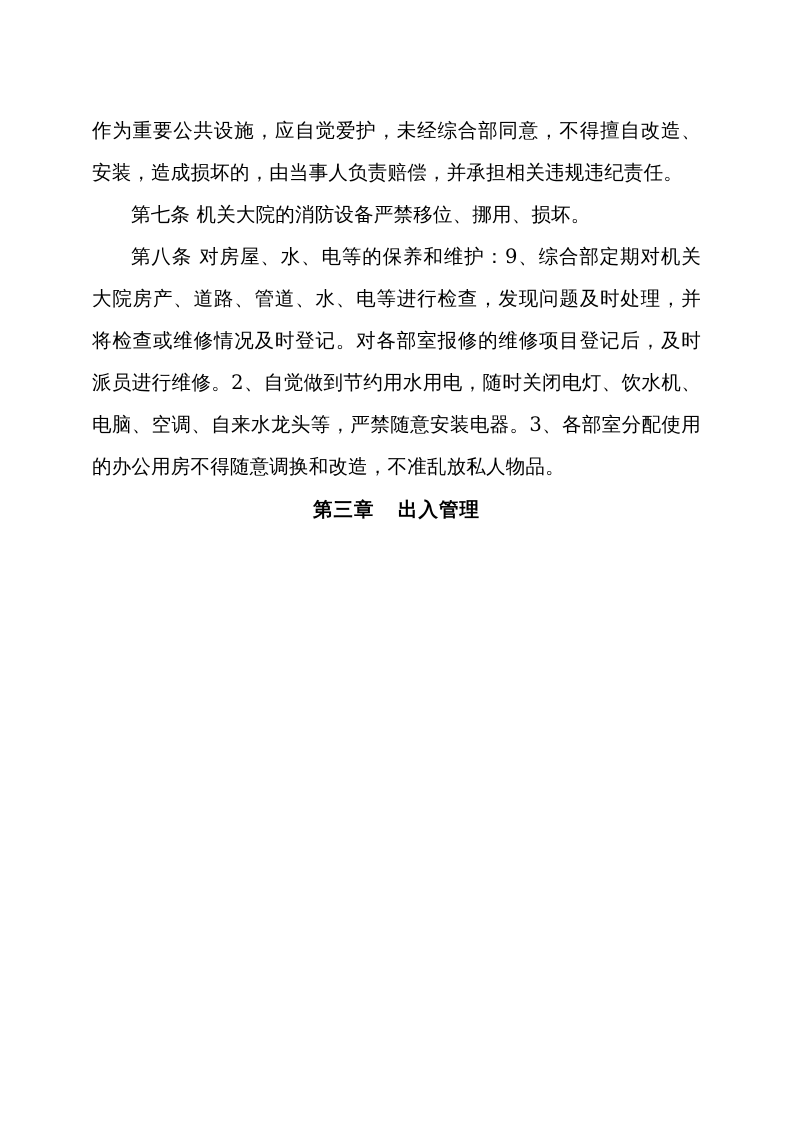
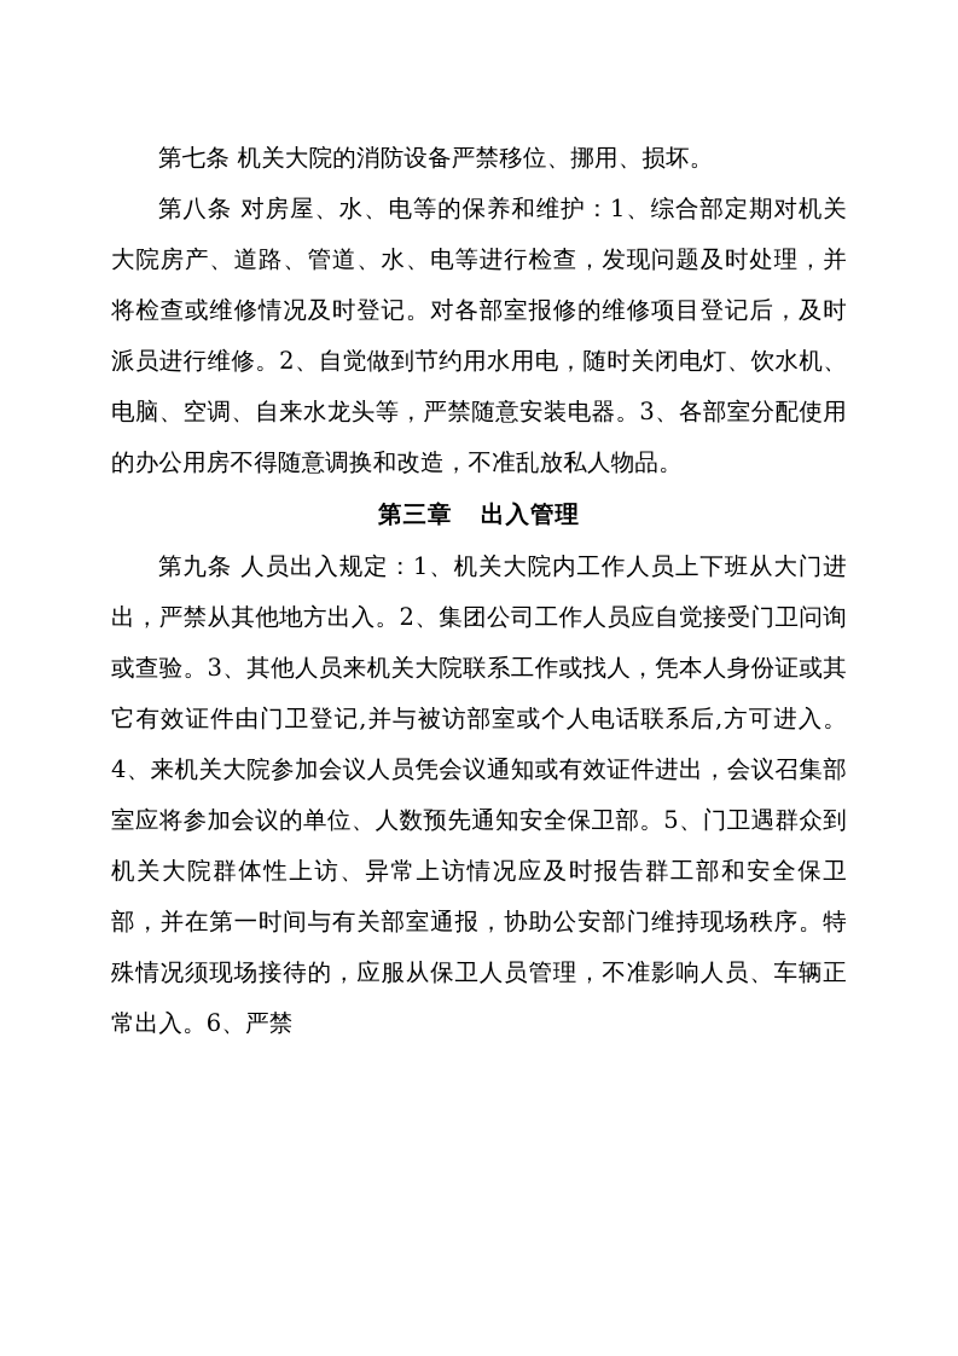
- 作为重要公共设施，应自觉爱护，未经综合部同意，不得擅自改造、安装，造成损坏的，由当事人负责赔偿，并承担相关违规违纪责任。
  第七条 机关大院的消防设备严禁移位、挪用、损坏。
- 第八条 对房屋、水、电等的保养和维护：9、综合部定期对机关大院房产、道路、管道、水、电等进行检查，发现问题及时处理，并将检查或维修情况及时登记。对各部室报修的维修项目登记后，及时派员进行维修。2、自觉做到节约用水用电，随时关闭电灯、饮水机、电脑、空调、自来水龙头等，严禁随意安装电器。3、各部室分配使用的办公用房不得随意调换和改造，不准乱放私人物品。
+ 第八条 对房屋、水、电等的保养和维护：1、综合部定期对机关大院房产、道路、管道、水、电等进行检查，发现问题及时处理，并将检查或维修情况及时登记。对各部室报修的维修项目登记后，及时派员进行维修。2、自觉做到节约用水用电，随时关闭电灯、饮水机、电脑、空调、自来水龙头等，严禁随意安装电器。3、各部室分配使用的办公用房不得随意调换和改造，不准乱放私人物品。
  第三章 出入管理
+ 第九条 人员出入规定：1、机关大院内工作人员上下班从大门进出，严禁从其他地方出入。2、集团公司工作人员应自觉接受门卫问询或查验。3、其他人员来机关大院联系工作或找人，凭本人身份证或其它有效证件由门卫登记,并与被访部室或个人电话联系后,方可进入。4、来机关大院参加会议人员凭会议通知或有效证件进出，会议召集部室应将参加会议的单位、人数预先通知安全保卫部。5、门卫遇群众到机关大院群体性上访、异常上访情况应及时报告群工部和安全保卫部，并在第一时间与有关部室通报，协助公安部门维持现场秩序。特殊情况须现场接待的，应服从保卫人员管理，不准影响人员、车辆正常出入。6、严禁
